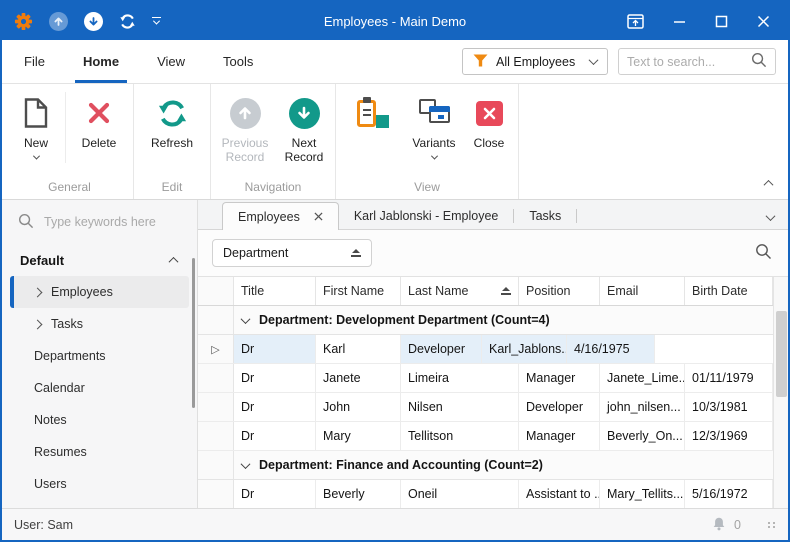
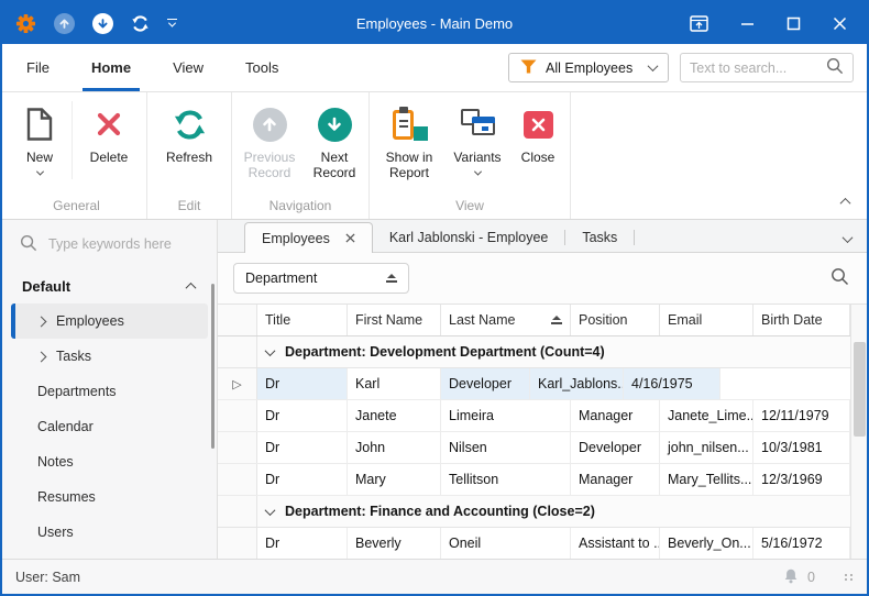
  Employees - Main Demo
  File
  Home
  View
  Tools
  All Employees
  Text to search...
  New
  Delete
  General
  Refresh
  Edit
  Previous Record
  Next Record
  Navigation
+ Show in Report
  Variants
  Close
  View
  Type keywords here
  Default
  Employees
  Tasks
  Departments
  Calendar
  Notes
  Resumes
  Users
  Employees
  Karl Jablonski - Employee
  Tasks
  Department
  Title
  First Name
  Last Name
  Position
  Email
  Birth Date
  Department: Development Department (Count=4)
  ▷
  Dr
  Karl
  Developer
  Karl_Jablons.
  4/16/1975
  Dr
  Janete
  Limeira
  Manager
  Janete_Lime..
- 01/11/1979
+ 12/11/1979
  Dr
  John
  Nilsen
  Developer
  john_nilsen...
  10/3/1981
  Dr
  Mary
  Tellitson
  Manager
- Beverly_On...
+ Mary_Tellits...
  12/3/1969
- Department: Finance and Accounting (Count=2)
+ Department: Finance and Accounting (Close=2)
  Dr
  Beverly
  Oneil
  Assistant to ..
- Mary_Tellits...
+ Beverly_On...
  5/16/1972
  User: Sam
  0
